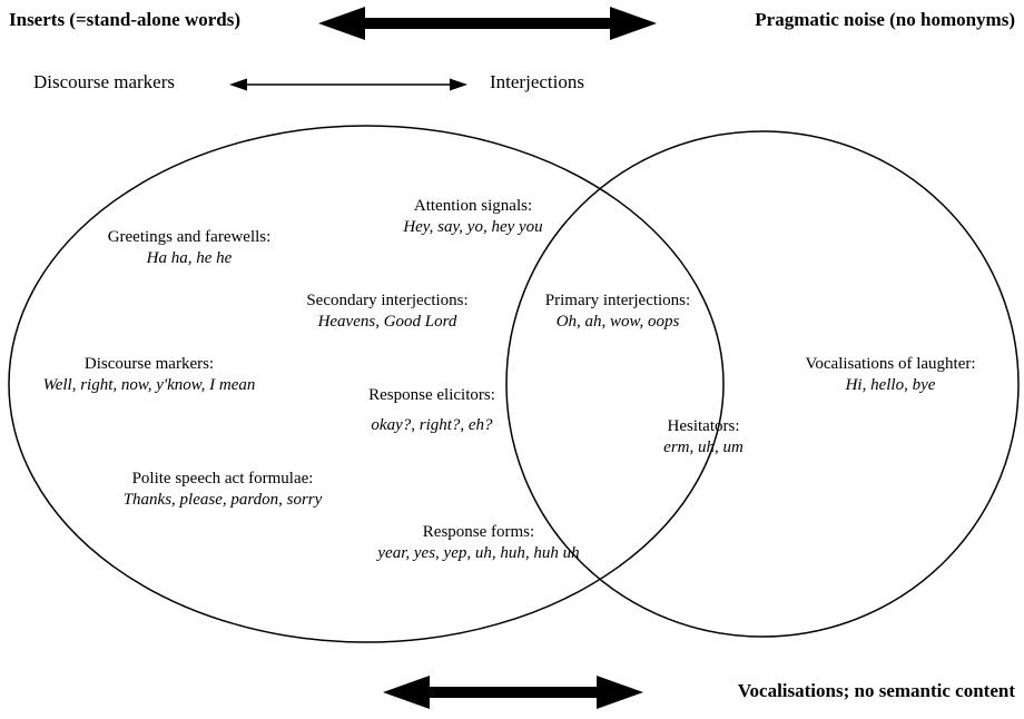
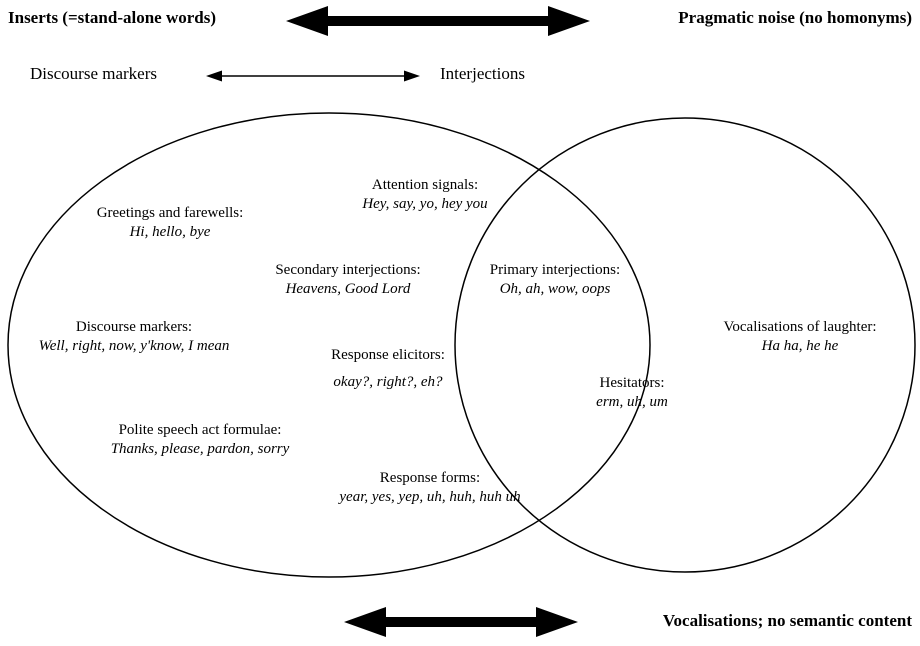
  Inserts (=stand-alone words)
  Pragmatic noise (no homonyms)
  Discourse markers
  Interjections
  Attention signals:
  Hey, say, yo, hey you
  Greetings and farewells:
- Ha ha, he he
+ Hi, hello, bye
  Secondary interjections:
  Heavens, Good Lord
  Primary interjections:
  Oh, ah, wow, oops
  Discourse markers:
  Well, right, now, y'know, I mean
  Vocalisations of laughter:
- Hi, hello, bye
+ Ha ha, he he
  Response elicitors:
  okay?, right?, eh?
  Hesitators:
  erm, uh, um
  Polite speech act formulae:
  Thanks, please, pardon, sorry
  Response forms:
  year, yes, yep, uh, huh, huh uh
  Vocalisations; no semantic content
